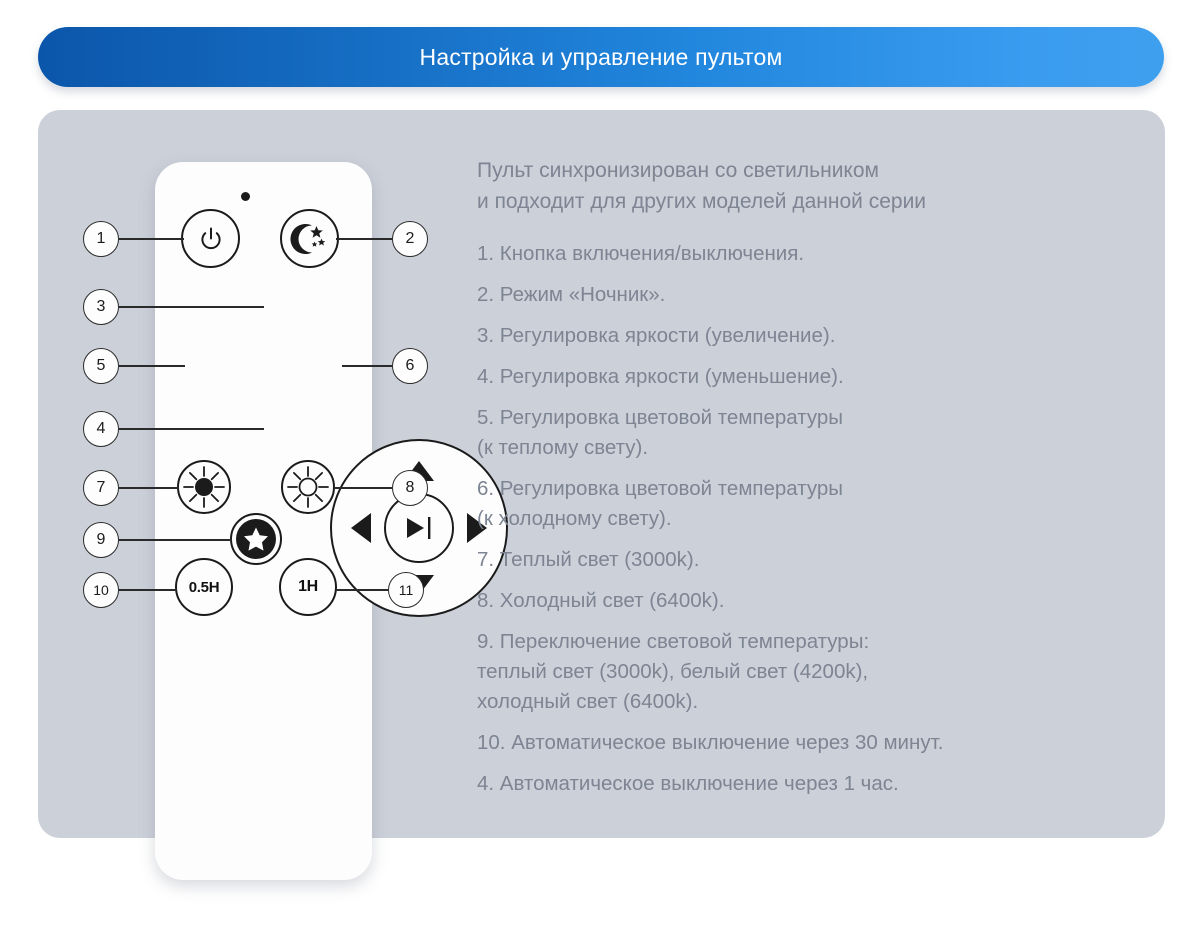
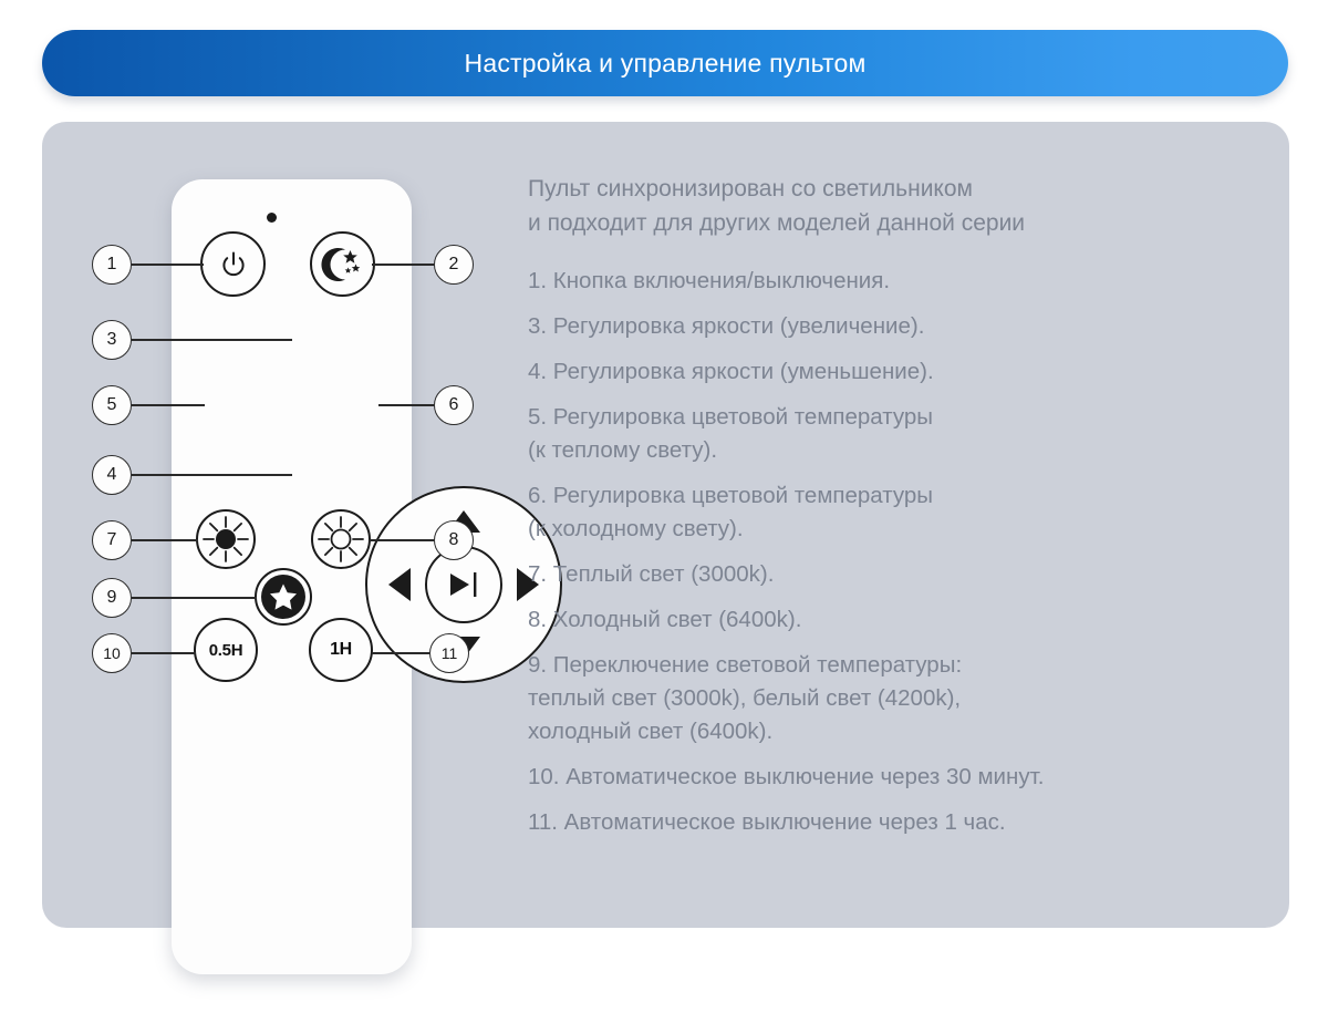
  Настройка и управление пультом
  0.5H
  1H
  1
  2
  3
  4
  5
  6
  7
  8
  9
  10
  11
  Пульт синхронизирован со светильником
  и подходит для других моделей данной серии
  1. Кнопка включения/выключения.
- 2. Режим «Ночник».
  3. Регулировка яркости (увеличение).
  4. Регулировка яркости (уменьшение).
  5. Регулировка цветовой температуры
  (к теплому свету).
  6. Регулировка цветовой температуры
  (к холодному свету).
  7. Теплый свет (3000k).
  8. Холодный свет (6400k).
  9. Переключение световой температуры:
  теплый свет (3000k), белый свет (4200k),
  холодный свет (6400k).
  10. Автоматическое выключение через 30 минут.
- 4. Автоматическое выключение через 1 час.
+ 11. Автоматическое выключение через 1 час.
